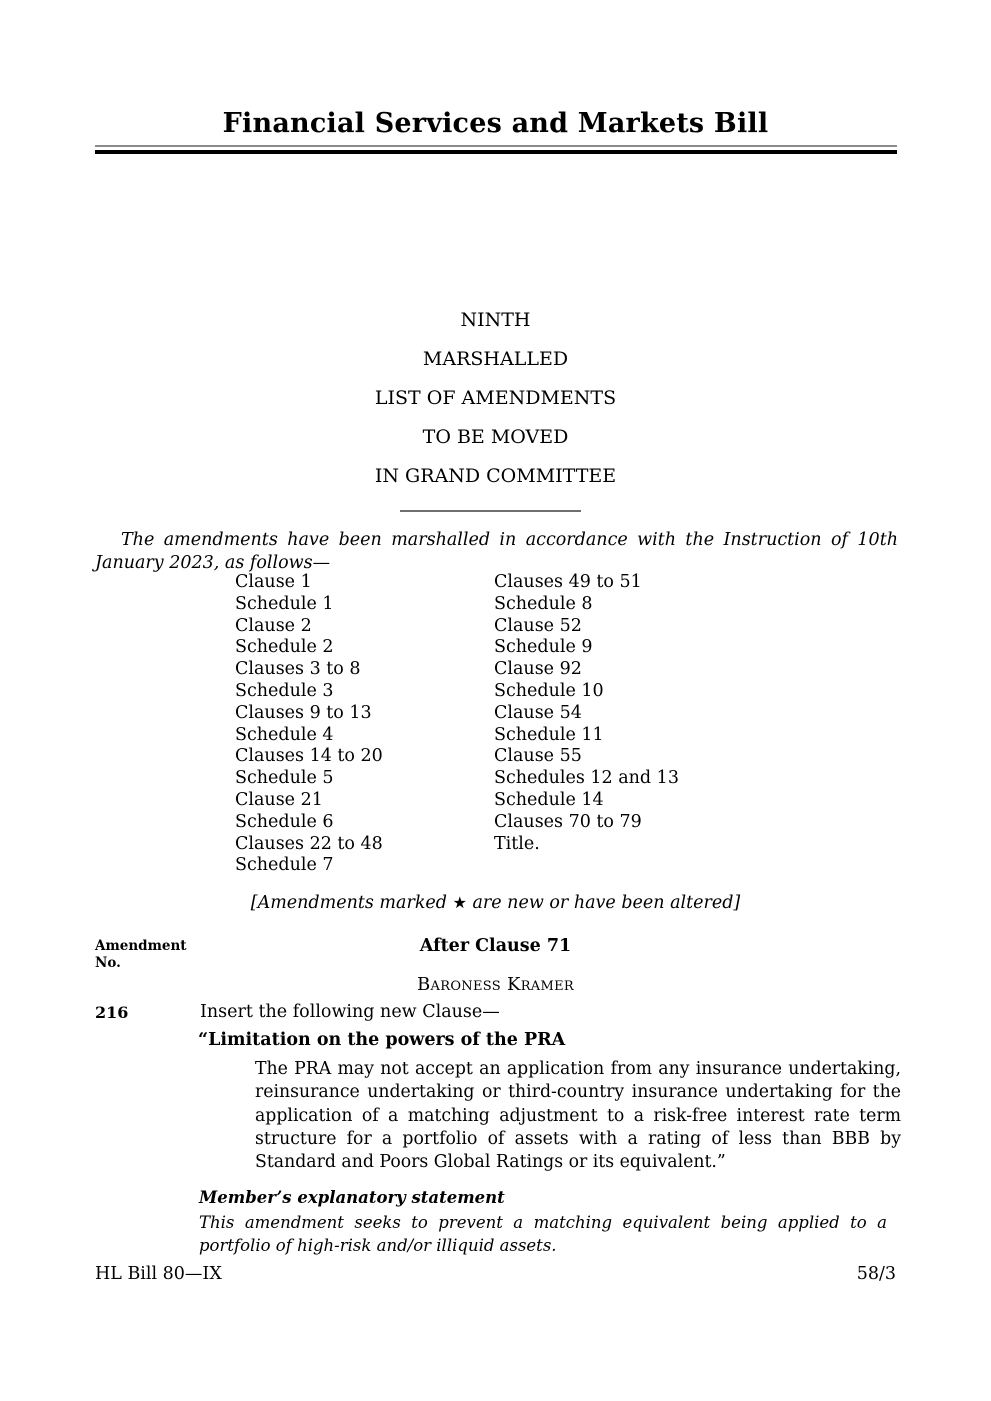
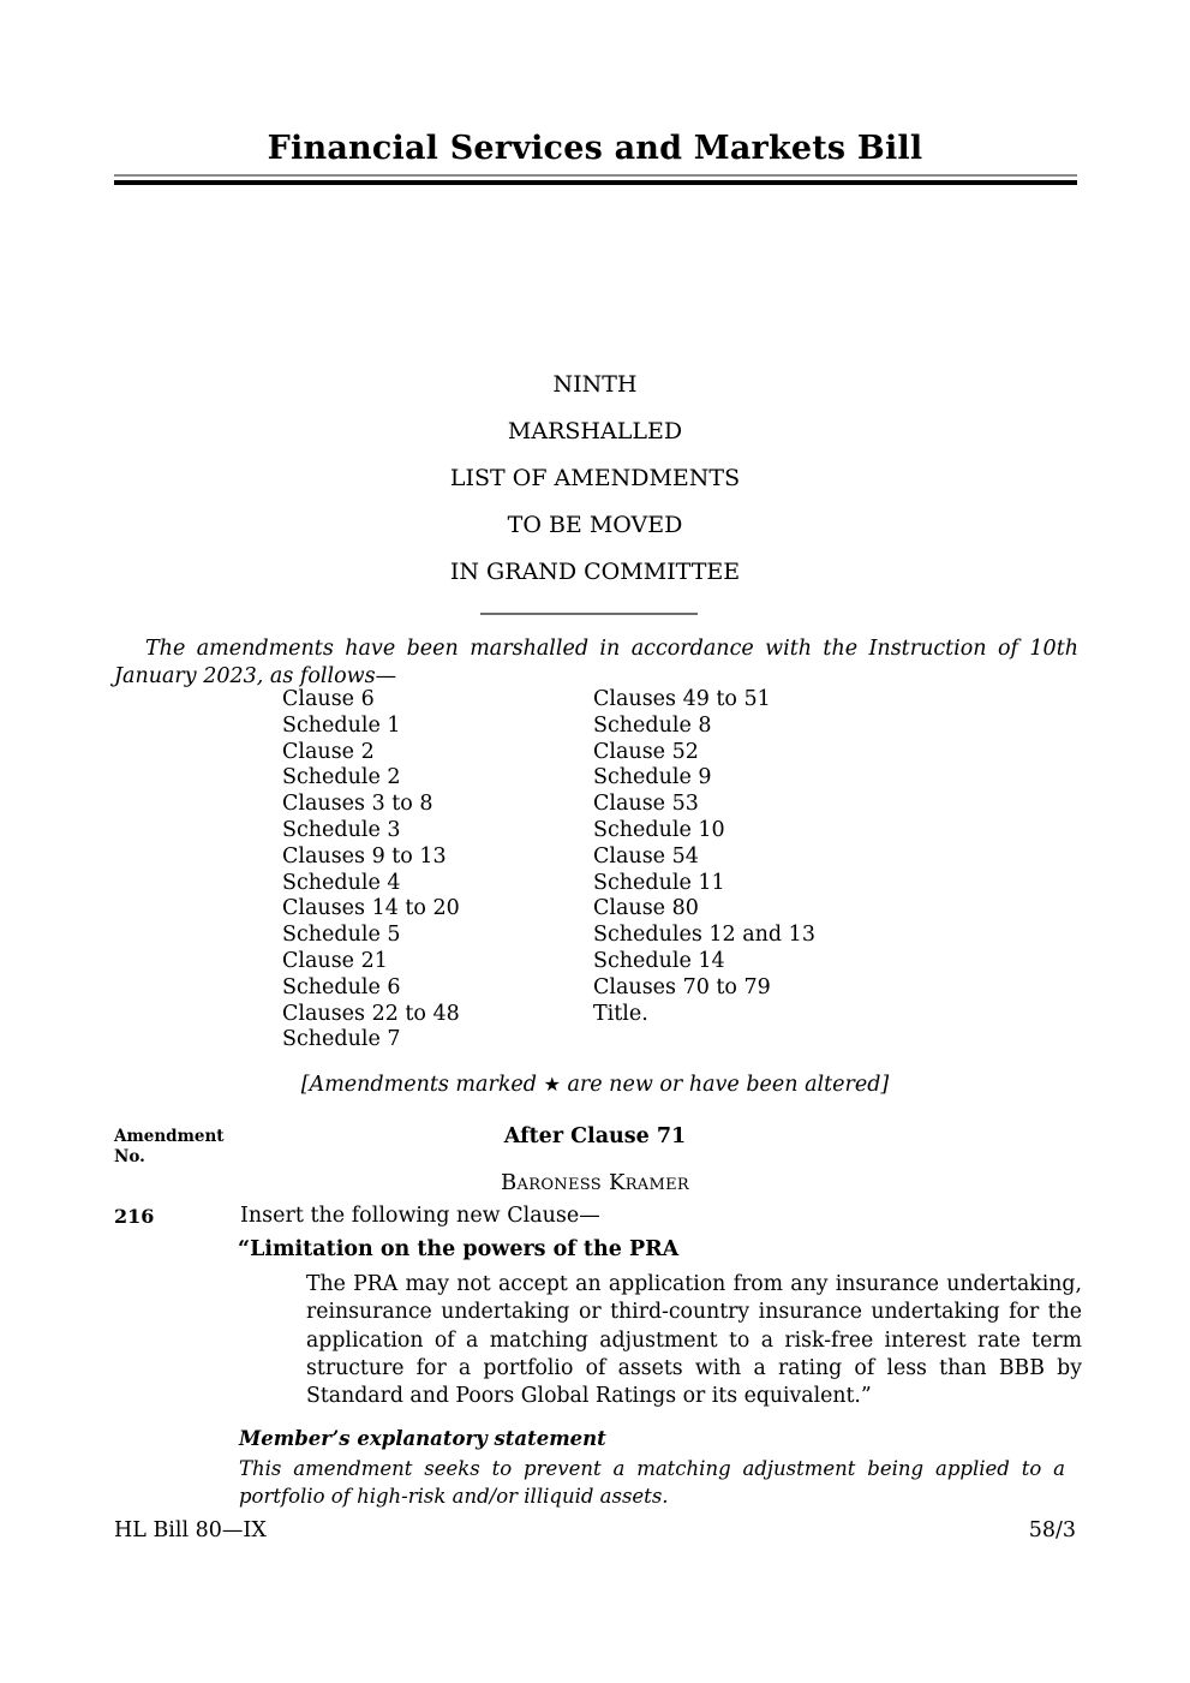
  Financial Services and Markets Bill
  NINTH
  MARSHALLED
  LIST OF AMENDMENTS
  TO BE MOVED
  IN GRAND COMMITTEE
  The amendments have been marshalled in accordance with the Instruction of 10th January 2023, as follows—
- Clause 1
+ Clause 6
  Schedule 1
  Clause 2
  Schedule 2
  Clauses 3 to 8
  Schedule 3
  Clauses 9 to 13
  Schedule 4
  Clauses 14 to 20
  Schedule 5
  Clause 21
  Schedule 6
  Clauses 22 to 48
  Schedule 7
  Clauses 49 to 51
  Schedule 8
  Clause 52
  Schedule 9
- Clause 92
+ Clause 53
  Schedule 10
  Clause 54
  Schedule 11
- Clause 55
+ Clause 80
  Schedules 12 and 13
  Schedule 14
  Clauses 70 to 79
  Title.
  [Amendments marked ★ are new or have been altered]
  Amendment No.
  After Clause 71
  Baroness Kramer
  216
  Insert the following new Clause—
  “Limitation on the powers of the PRA
  The PRA may not accept an application from any insurance undertaking, reinsurance undertaking or third-country insurance undertaking for the application of a matching adjustment to a risk-free interest rate term structure for a portfolio of assets with a rating of less than BBB by Standard and Poors Global Ratings or its equivalent.”
  Member’s explanatory statement
- This amendment seeks to prevent a matching equivalent being applied to a portfolio of high-risk and/or illiquid assets.
+ This amendment seeks to prevent a matching adjustment being applied to a portfolio of high-risk and/or illiquid assets.
  HL Bill 80—IX
  58/3
